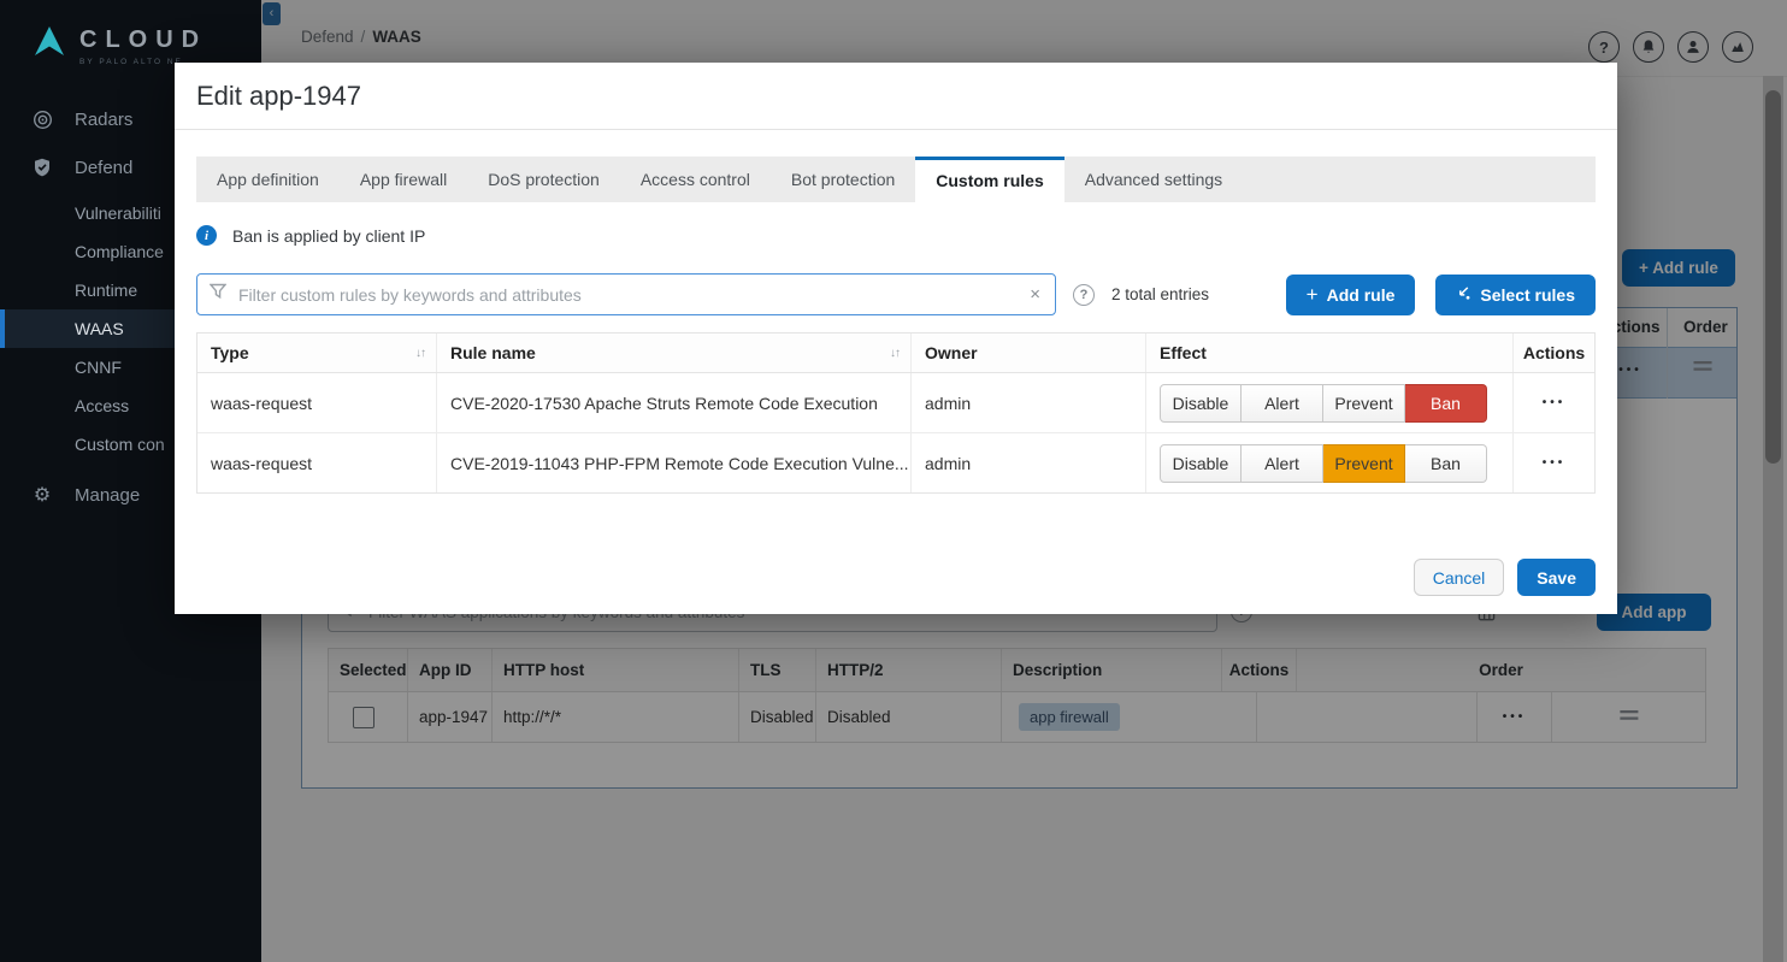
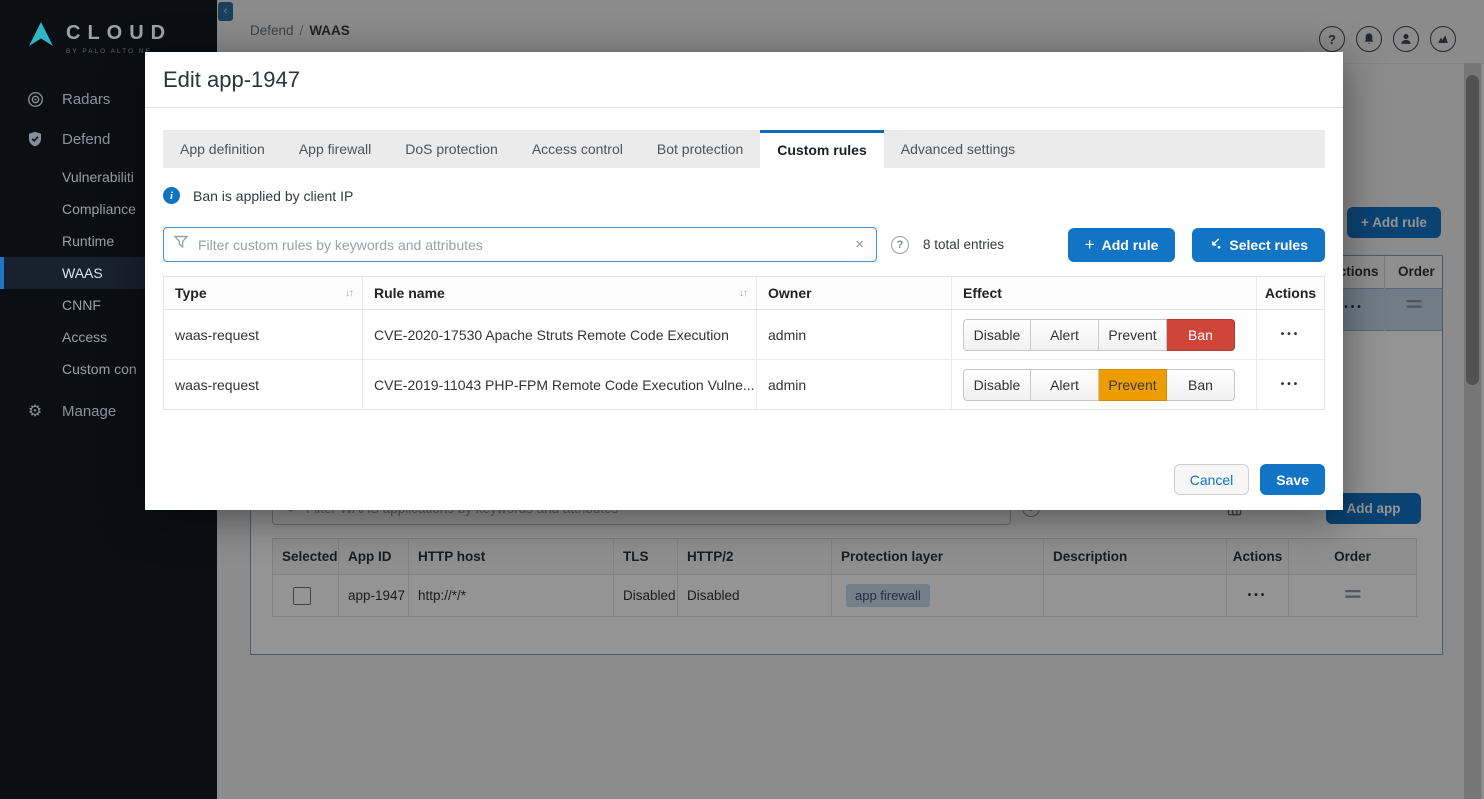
  Defend / WAAS
  ?
  ‹
  + Add rule
  tions
  Order
  •••
  =
  Add app
  Selected
  App ID
  HTTP host
  TLS
  HTTP/2
+ Protection layer
  Description
  Actions
  Order
  app-1947
  http://*/*
  Disabled
  Disabled
  app firewall
  •••
  =
  CLOUD
  Radars
  Defend
  Vulnerabiliti
  Compliance
  Runtime
  WAAS
  CNNF
  Access
  Custom con
  ⚙
  Manage
  Edit app-1947
  App definition
  App firewall
  DoS protection
  Access control
  Bot protection
  Custom rules
  Advanced settings
  i
  Ban is applied by client IP
  Filter custom rules by keywords and attributes
  ×
  ?
- 2 total entries
+ 8 total entries
  +
  Add rule
  Select rules
  Type
  ↓↑
  Rule name
  ↓↑
  Owner
  Effect
  Actions
  waas-request
  CVE-2020-17530 Apache Struts Remote Code Execution
  admin
  Disable
  Alert
  Prevent
  Ban
  •••
  waas-request
  CVE-2019-11043 PHP-FPM Remote Code Execution Vulne...
  admin
  Disable
  Alert
  Prevent
  Ban
  •••
  Cancel
  Save
